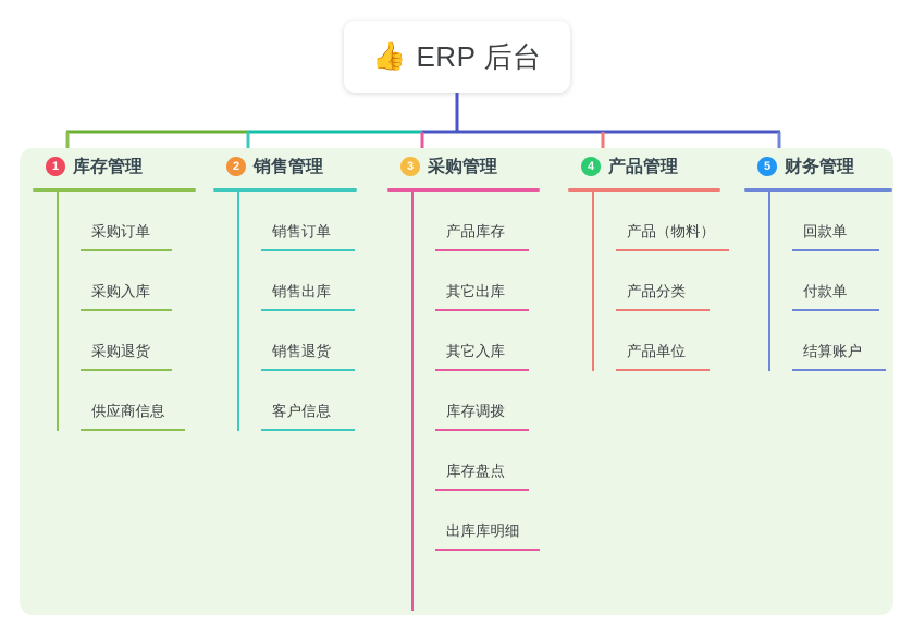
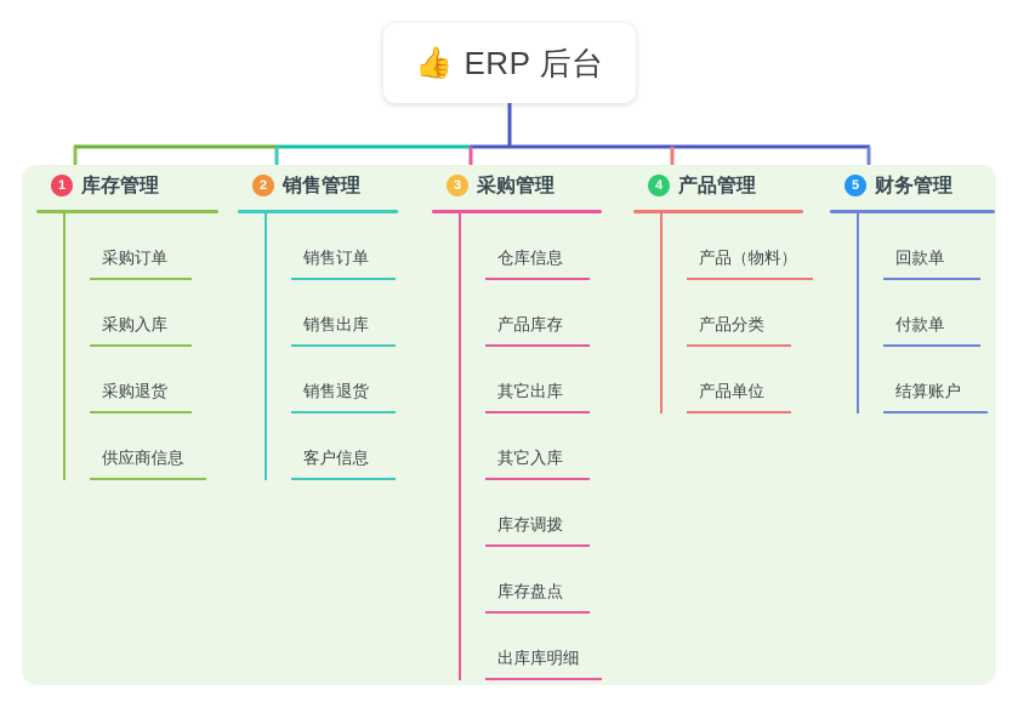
  👍
  ERP 后台
  1
  库存管理
  采购订单
  采购入库
  采购退货
  供应商信息
  2
  销售管理
  销售订单
  销售出库
  销售退货
  客户信息
  3
  采购管理
+ 仓库信息
  产品库存
  其它出库
  其它入库
  库存调拨
  库存盘点
  出库库明细
  4
  产品管理
  产品（物料）
  产品分类
  产品单位
  5
  财务管理
  回款单
  付款单
  结算账户
